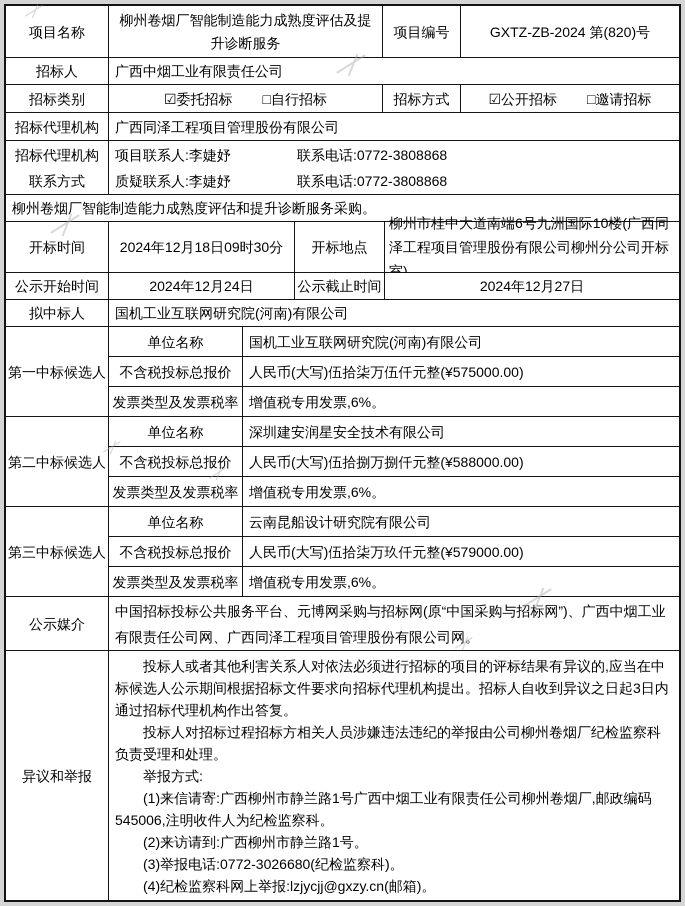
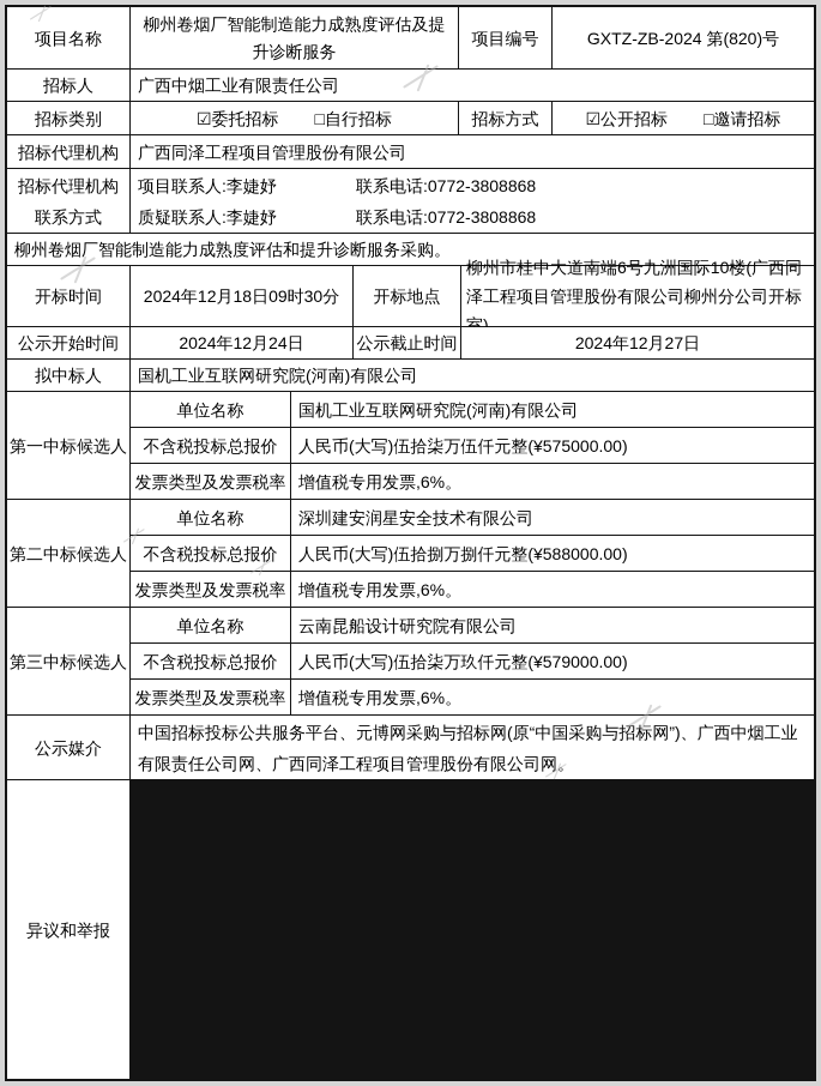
  项目名称
  柳州卷烟厂智能制造能力成熟度评估及提升诊断服务
  项目编号
  GXTZ-ZB-2024 第(820)号
  招标人
  广西中烟工业有限责任公司
  招标类别
  ☑委托招标
  □自行招标
  招标方式
  ☑公开招标
  □邀请招标
  招标代理机构
  广西同泽工程项目管理股份有限公司
  招标代理机构
  联系方式
  项目联系人:李婕妤
  联系电话:0772-3808868
  质疑联系人:李婕妤
  联系电话:0772-3808868
  柳州卷烟厂智能制造能力成熟度评估和提升诊断服务采购。
  开标时间
  2024年12月18日09时30分
  开标地点
  柳州市桂中大道南端6号九洲国际10楼(广西同泽工程项目管理股份有限公司柳州分公司开标室)
  公示开始时间
  2024年12月24日
  公示截止时间
  2024年12月27日
  拟中标人
  国机工业互联网研究院(河南)有限公司
  第一中标候选人
  单位名称
  国机工业互联网研究院(河南)有限公司
  不含税投标总报价
  人民币(大写)伍拾柒万伍仟元整(¥575000.00)
  发票类型及发票税率
  增值税专用发票,6%。
  第二中标候选人
  单位名称
  深圳建安润星安全技术有限公司
  不含税投标总报价
  人民币(大写)伍拾捌万捌仟元整(¥588000.00)
  发票类型及发票税率
  增值税专用发票,6%。
  第三中标候选人
  单位名称
  云南昆船设计研究院有限公司
  不含税投标总报价
  人民币(大写)伍拾柒万玖仟元整(¥579000.00)
  发票类型及发票税率
  增值税专用发票,6%。
  公示媒介
  中国招标投标公共服务平台、元博网采购与招标网(原“中国采购与招标网”)、广西中烟工业有限责任公司网、广西同泽工程项目管理股份有限公司网。
  异议和举报
- 投标人或者其他利害关系人对依法必须进行招标的项目的评标结果有异议的,应当在中标候选人公示期间根据招标文件要求向招标代理机构提出。招标人自收到异议之日起3日内通过招标代理机构作出答复。
- 投标人对招标过程招标方相关人员涉嫌违法违纪的举报由公司柳州卷烟厂纪检监察科负责受理和处理。
- 举报方式:
- (1)来信请寄:广西柳州市静兰路1号广西中烟工业有限责任公司柳州卷烟厂,邮政编码545006,注明收件人为纪检监察科。
- (2)来访请到:广西柳州市静兰路1号。
- (3)举报电话:0772-3026680(纪检监察科)。
- (4)纪检监察科网上举报:lzjycjj@gxzy.cn(邮箱)。
